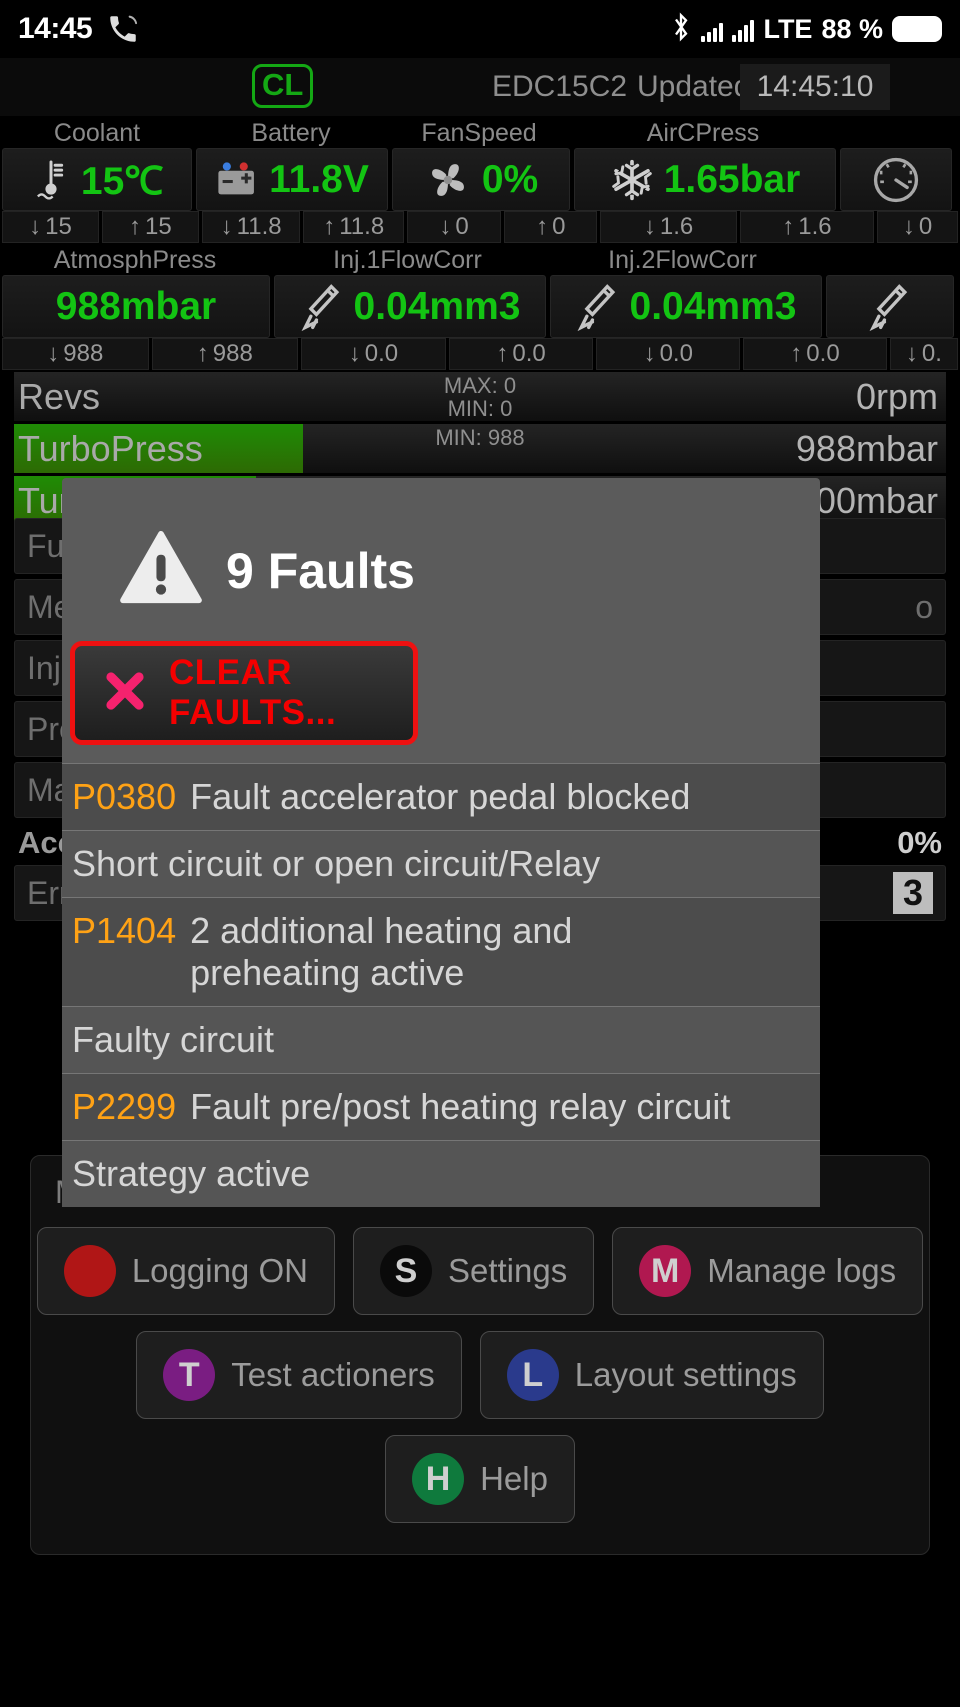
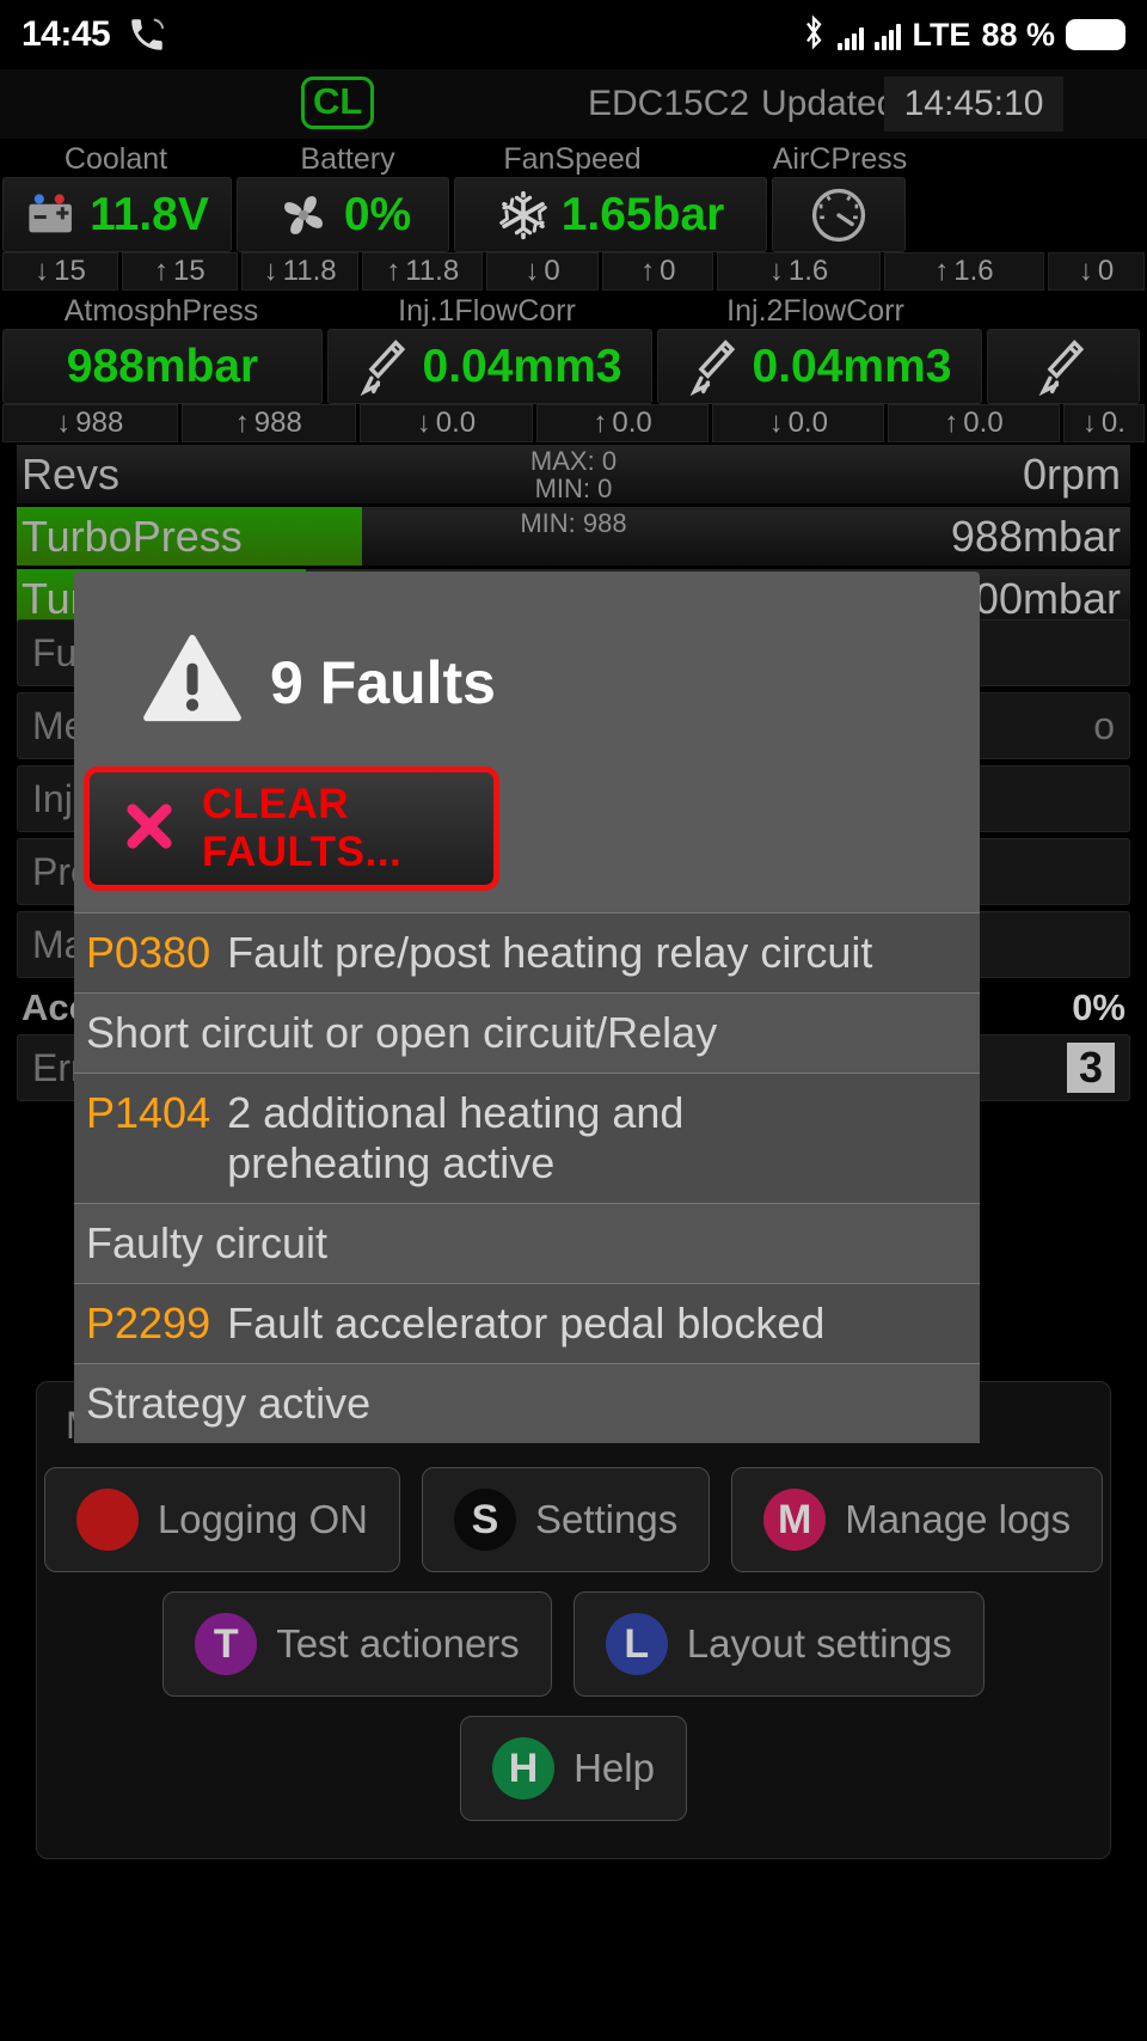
  14:45
  LTE
  88 %
  CL
  EDC15C2
  Update
  14:45:10
  Coolant
  Battery
  FanSpeed
  AirCPress
- 15℃
  11.8V
  0%
  1.65bar
  ↓
  15
  ↑
  15
  ↓
  11.8
  ↑
  11.8
  ↓
  0
  ↑
  0
  ↓
  1.6
  ↑
  1.6
  ↓
  0
  AtmosphPress
  Inj.1FlowCorr
  Inj.2FlowCorr
  988mbar
  0.04mm3
  0.04mm3
  ↓
  988
  ↑
  988
  ↓
  0.0
  ↑
  0.0
  ↓
  0.0
  ↑
  0.0
  ↓
  0.
  Revs
  MAX: 0
  MIN: 0
  0rpm
  TurboPress
  MIN: 988
  988mbar
  00mbar
  o
  Inj
  0%
  3
  Logging ON
  S
  Settings
  M
  Manage logs
  T
  Test actioners
  L
  Layout settings
  H
  Help
  9 Faults
  CLEAR FAULTS...
  P0380
- Fault accelerator pedal blocked
+ Fault pre/post heating relay circuit
  Short circuit or open circuit/Relay
  P1404
  2 additional heating and preheating active
  Faulty circuit
  P2299
- Fault pre/post heating relay circuit
+ Fault accelerator pedal blocked
  Strategy active
